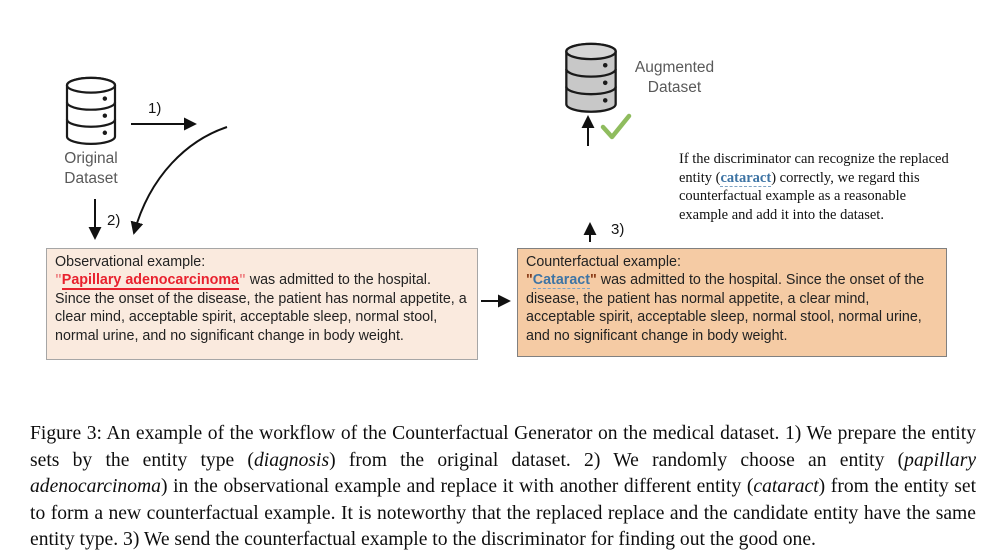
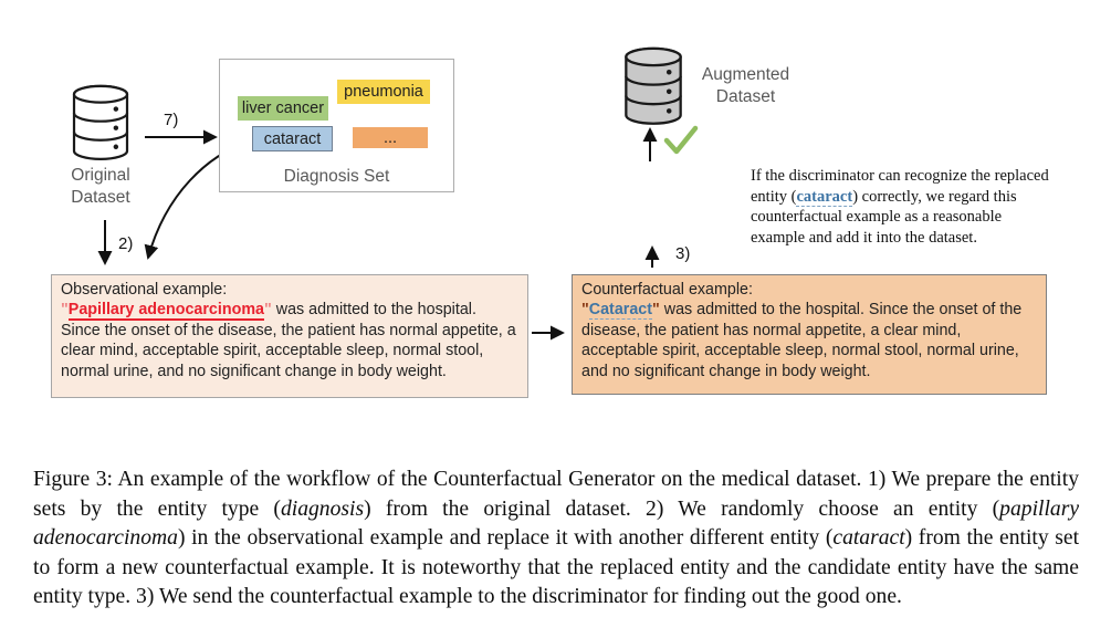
  Original Dataset
- 1)
+ 7)
  2)
  3)
+ pneumonia
+ liver cancer
+ cataract
+ ...
+ Diagnosis Set
  Observational example:
  "Papillary adenocarcinoma" was admitted to the hospital. Since the onset of the disease, the patient has normal appetite, a clear mind, acceptable spirit, acceptable sleep, normal stool, normal urine, and no significant change in body weight.
  Counterfactual example:
  "Cataract" was admitted to the hospital. Since the onset of the disease, the patient has normal appetite, a clear mind, acceptable spirit, acceptable sleep, normal stool, normal urine, and no significant change in body weight.
  Augmented Dataset
  If the discriminator can recognize the replaced entity (cataract) correctly, we regard this counterfactual example as a reasonable example and add it into the dataset.
- Figure 3: An example of the workflow of the Counterfactual Generator on the medical dataset. 1) We prepare the entity sets by the entity type (diagnosis) from the original dataset. 2) We randomly choose an entity (papillary adenocarcinoma) in the observational example and replace it with another different entity (cataract) from the entity set to form a new counterfactual example. It is noteworthy that the replaced replace and the candidate entity have the same entity type. 3) We send the counterfactual example to the discriminator for finding out the good one.
+ Figure 3: An example of the workflow of the Counterfactual Generator on the medical dataset. 1) We prepare the entity sets by the entity type (diagnosis) from the original dataset. 2) We randomly choose an entity (papillary adenocarcinoma) in the observational example and replace it with another different entity (cataract) from the entity set to form a new counterfactual example. It is noteworthy that the replaced entity and the candidate entity have the same entity type. 3) We send the counterfactual example to the discriminator for finding out the good one.
